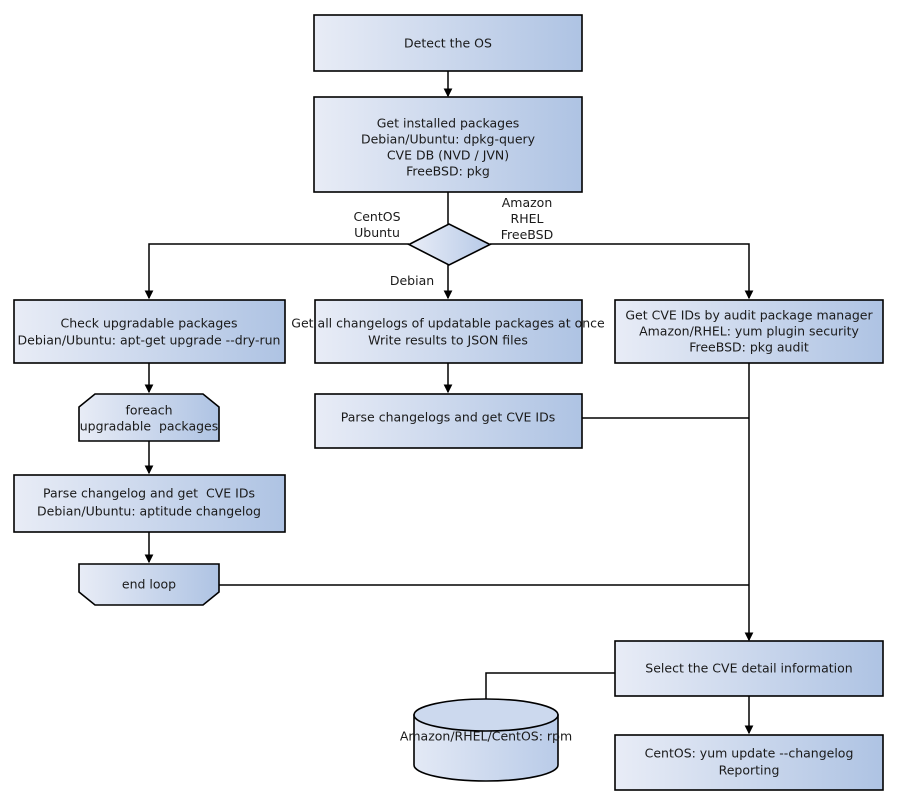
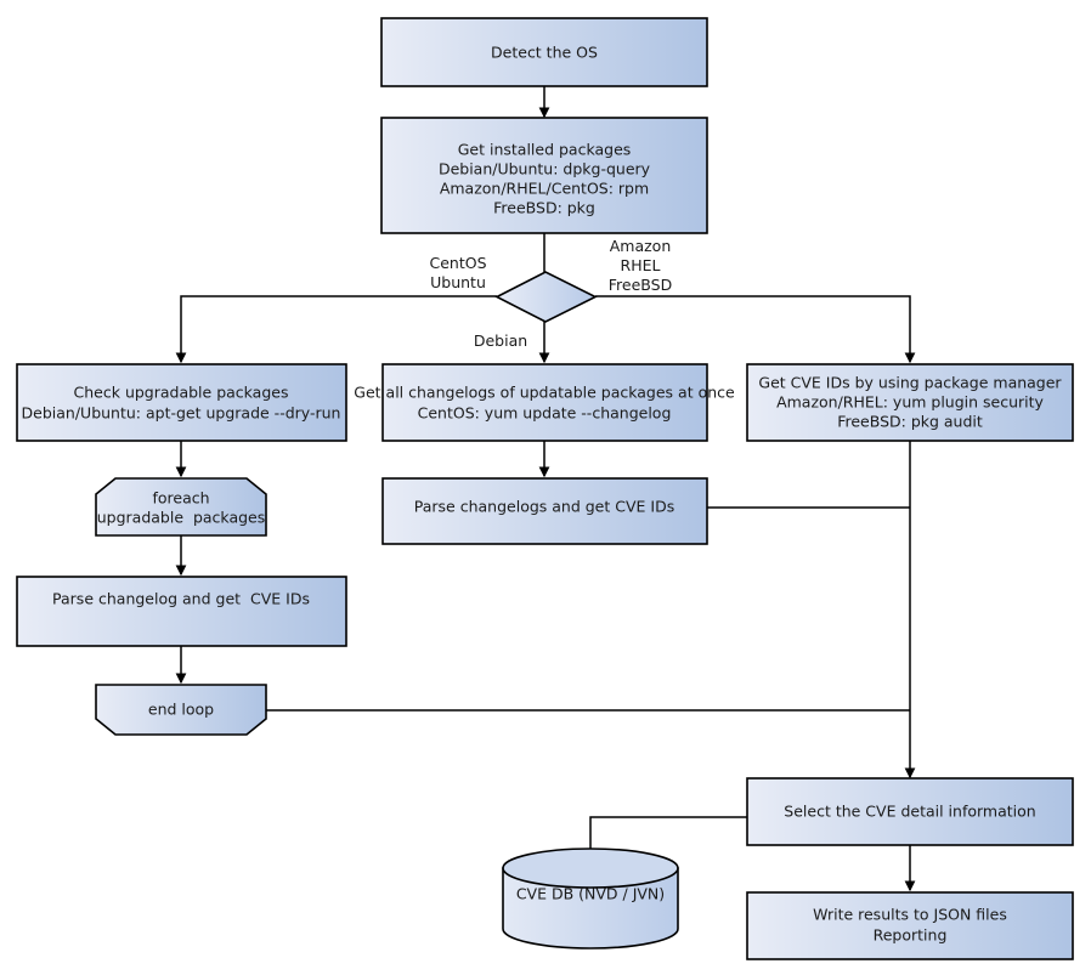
  Detect the OS
  Get installed packages
  Debian/Ubuntu: dpkg-query
- CVE DB (NVD / JVN)
+ Amazon/RHEL/CentOS: rpm
  FreeBSD: pkg
  CentOS
  Ubuntu
  Amazon
  RHEL
  FreeBSD
  Debian
  Check upgradable packages
  Debian/Ubuntu: apt-get upgrade --dry-run
  Get all changelogs of updatable packages at once
- Write results to JSON files
+ CentOS: yum update --changelog
- Get CVE IDs by audit package manager
+ Get CVE IDs by using package manager
  Amazon/RHEL: yum plugin security
  FreeBSD: pkg audit
  foreach
  upgradable packages
  Parse changelogs and get CVE IDs
  Parse changelog and get CVE IDs
- Debian/Ubuntu: aptitude changelog
  end loop
  Select the CVE detail information
- Amazon/RHEL/CentOS: rpm
+ CVE DB (NVD / JVN)
- CentOS: yum update --changelog
+ Write results to JSON files
  Reporting
